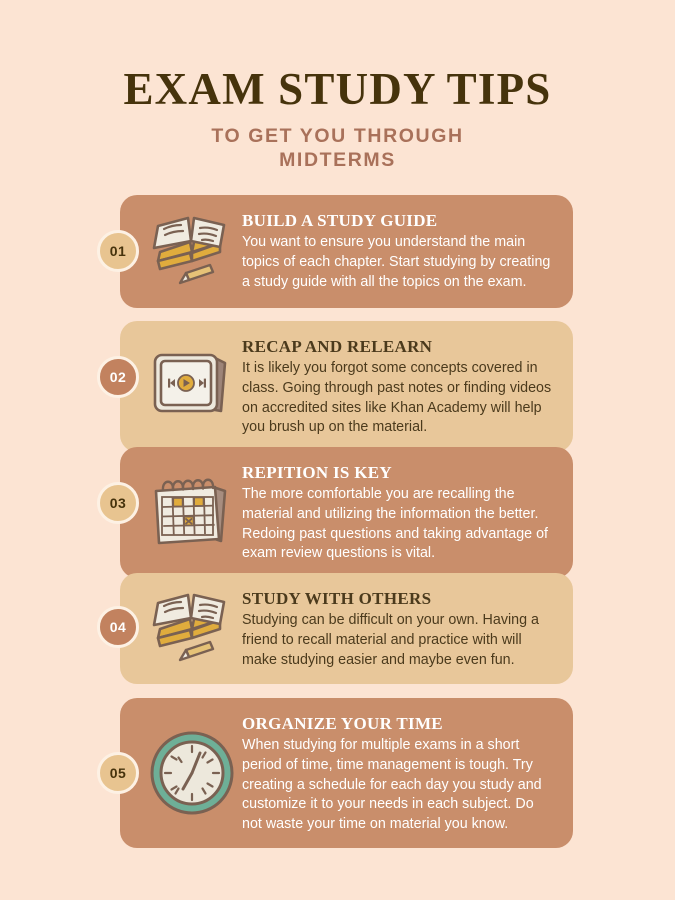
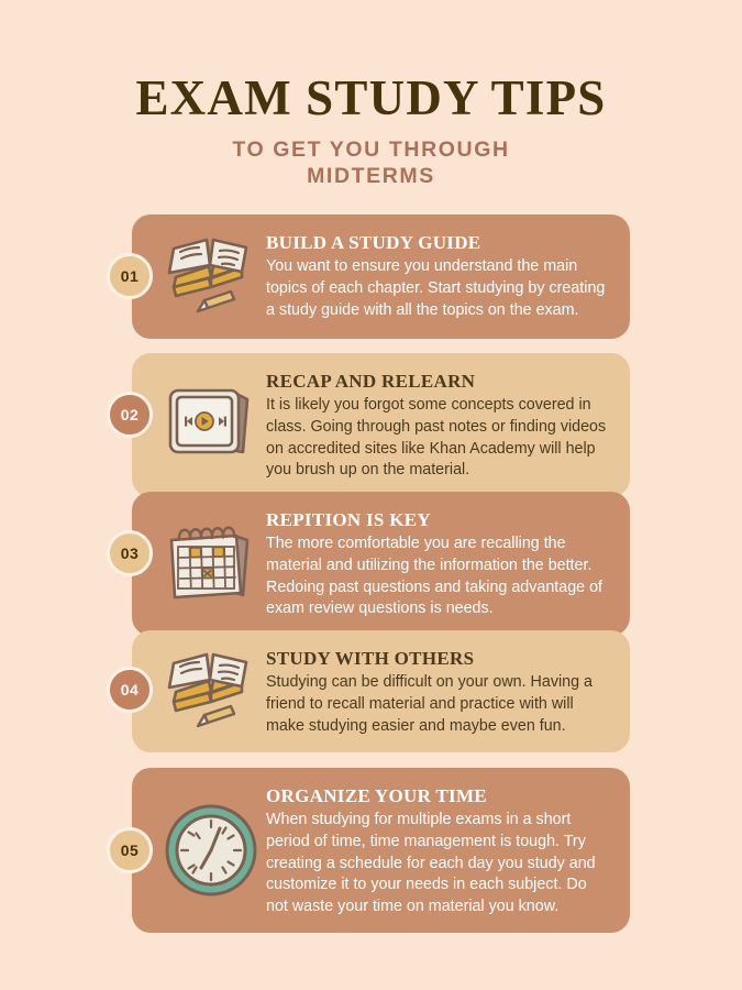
  EXAM STUDY TIPS
  TO GET YOU THROUGH MIDTERMS
  BUILD A STUDY GUIDE
  You want to ensure you understand the main topics of each chapter. Start studying by creating a study guide with all the topics on the exam.
  01
  RECAP AND RELEARN
  It is likely you forgot some concepts covered in class. Going through past notes or finding videos on accredited sites like Khan Academy will help you brush up on the material.
  02
  REPITION IS KEY
- The more comfortable you are recalling the material and utilizing the information the better. Redoing past questions and taking advantage of exam review questions is vital.
+ The more comfortable you are recalling the material and utilizing the information the better. Redoing past questions and taking advantage of exam review questions is needs.
  03
  STUDY WITH OTHERS
  Studying can be difficult on your own. Having a friend to recall material and practice with will make studying easier and maybe even fun.
  04
  ORGANIZE YOUR TIME
  When studying for multiple exams in a short period of time, time management is tough. Try creating a schedule for each day you study and customize it to your needs in each subject. Do not waste your time on material you know.
  05
